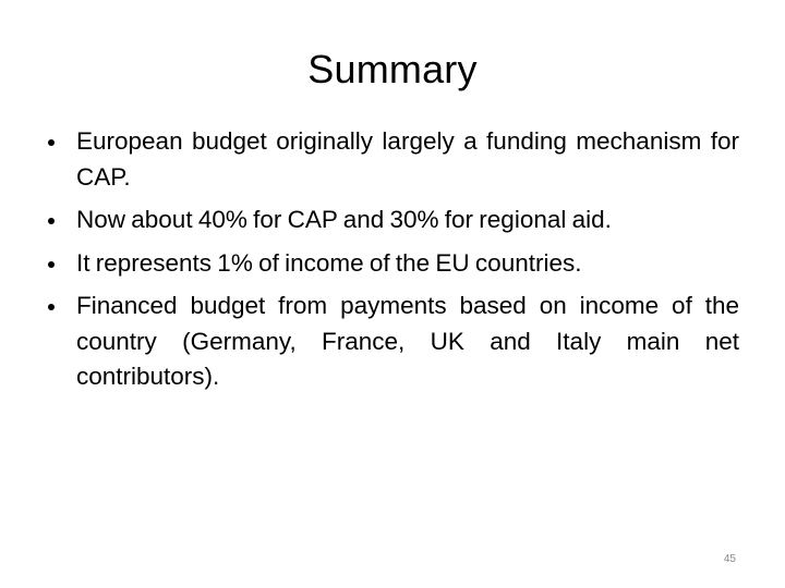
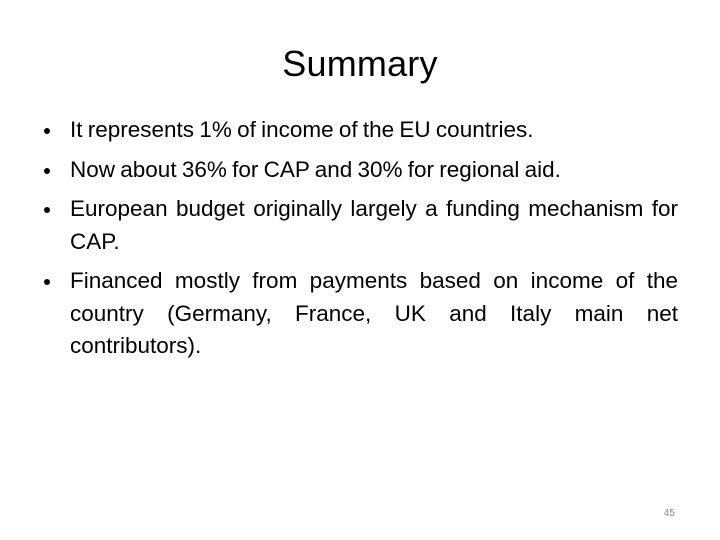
  Summary
- European budget originally largely a funding mechanism for CAP.
+ It represents 1% of income of the EU countries.
- Now about 40% for CAP and 30% for regional aid.
+ Now about 36% for CAP and 30% for regional aid.
- It represents 1% of income of the EU countries.
+ European budget originally largely a funding mechanism for CAP.
- Financed budget from payments based on income of the country (Germany, France, UK and Italy main net contributors).
+ Financed mostly from payments based on income of the country (Germany, France, UK and Italy main net contributors).
  45
